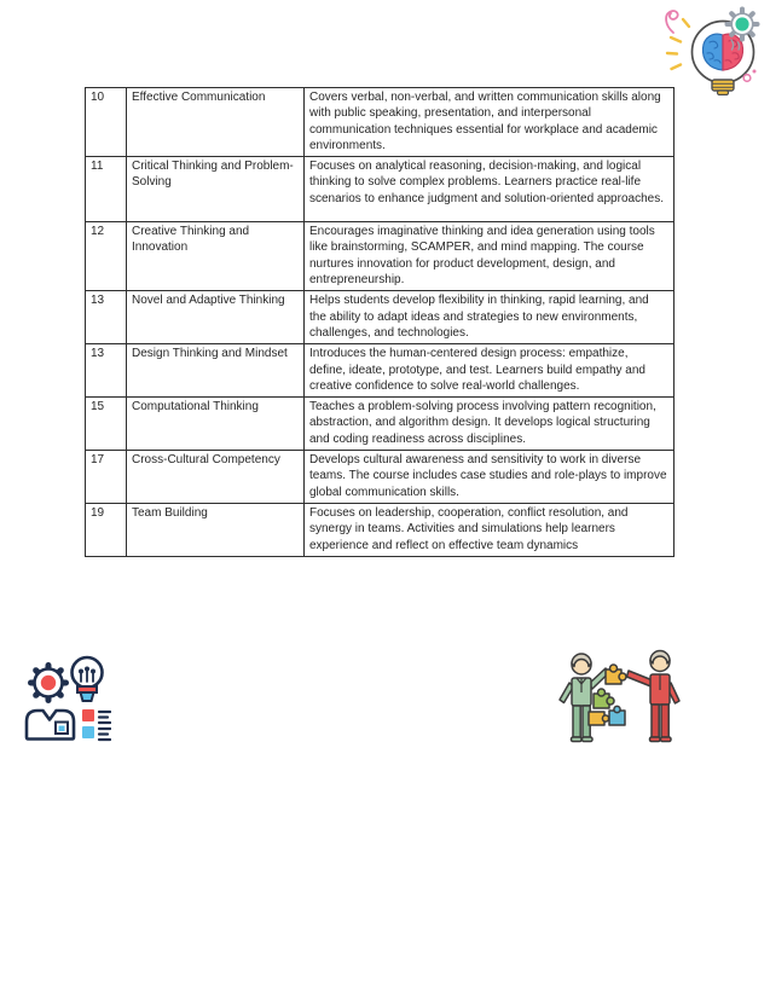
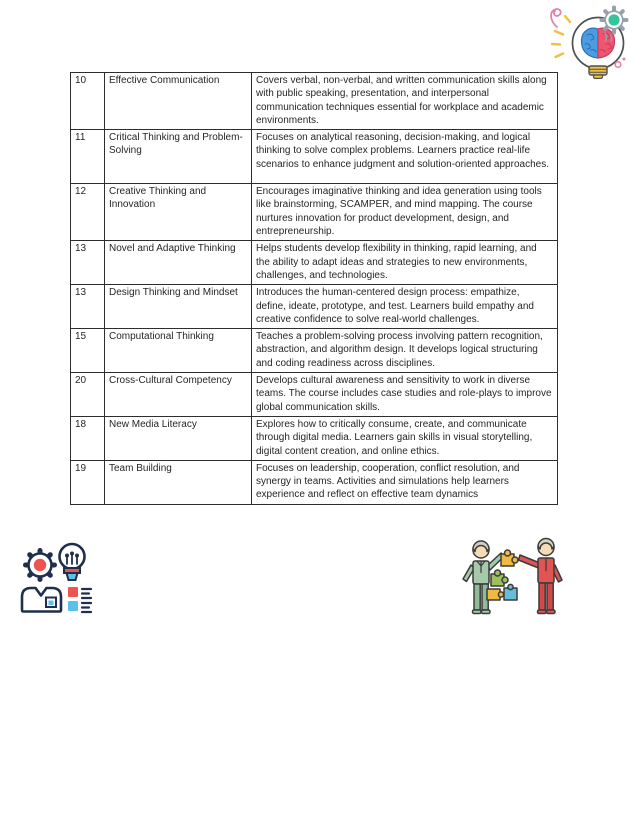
  10	Effective Communication	Covers verbal, non-verbal, and written communication skills along with public speaking, presentation, and interpersonal communication techniques essential for workplace and academic environments.
  11	Critical Thinking and Problem-Solving	Focuses on analytical reasoning, decision-making, and logical thinking to solve complex problems. Learners practice real-life scenarios to enhance judgment and solution-oriented approaches.
  12	Creative Thinking and Innovation	Encourages imaginative thinking and idea generation using tools like brainstorming, SCAMPER, and mind mapping. The course nurtures innovation for product development, design, and entrepreneurship.
  13	Novel and Adaptive Thinking	Helps students develop flexibility in thinking, rapid learning, and the ability to adapt ideas and strategies to new environments, challenges, and technologies.
  13	Design Thinking and Mindset	Introduces the human-centered design process: empathize, define, ideate, prototype, and test. Learners build empathy and creative confidence to solve real-world challenges.
  15	Computational Thinking	Teaches a problem-solving process involving pattern recognition, abstraction, and algorithm design. It develops logical structuring and coding readiness across disciplines.
- 17	Cross-Cultural Competency	Develops cultural awareness and sensitivity to work in diverse teams. The course includes case studies and role-plays to improve global communication skills.
+ 20	Cross-Cultural Competency	Develops cultural awareness and sensitivity to work in diverse teams. The course includes case studies and role-plays to improve global communication skills.
+ 18	New Media Literacy	Explores how to critically consume, create, and communicate through digital media. Learners gain skills in visual storytelling, digital content creation, and online ethics.
  19	Team Building	Focuses on leadership, cooperation, conflict resolution, and synergy in teams. Activities and simulations help learners experience and reflect on effective team dynamics
